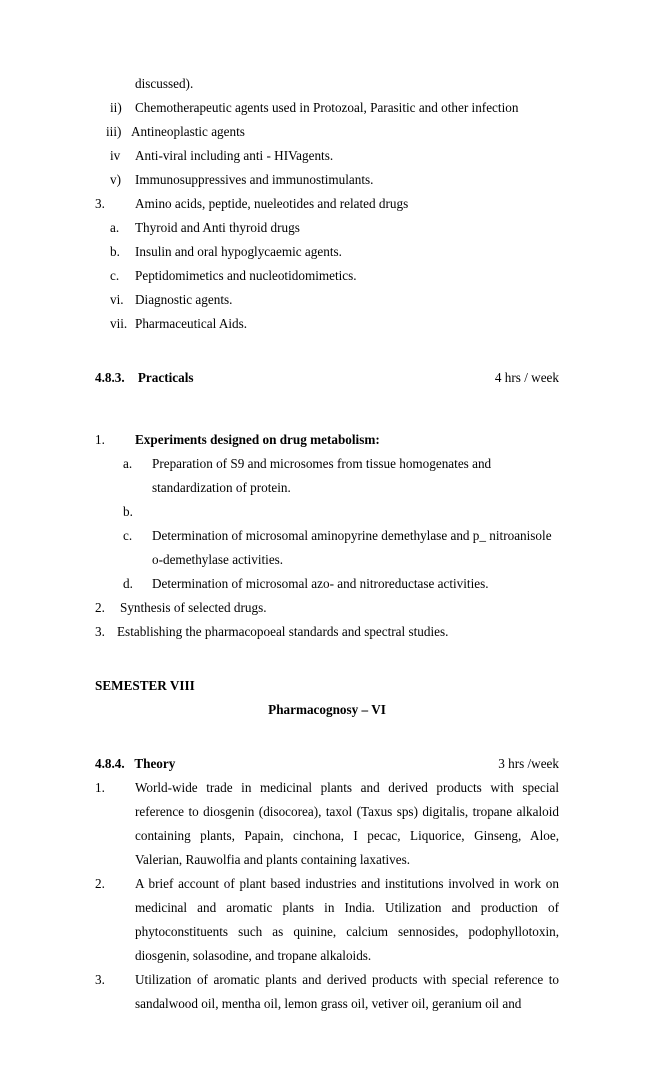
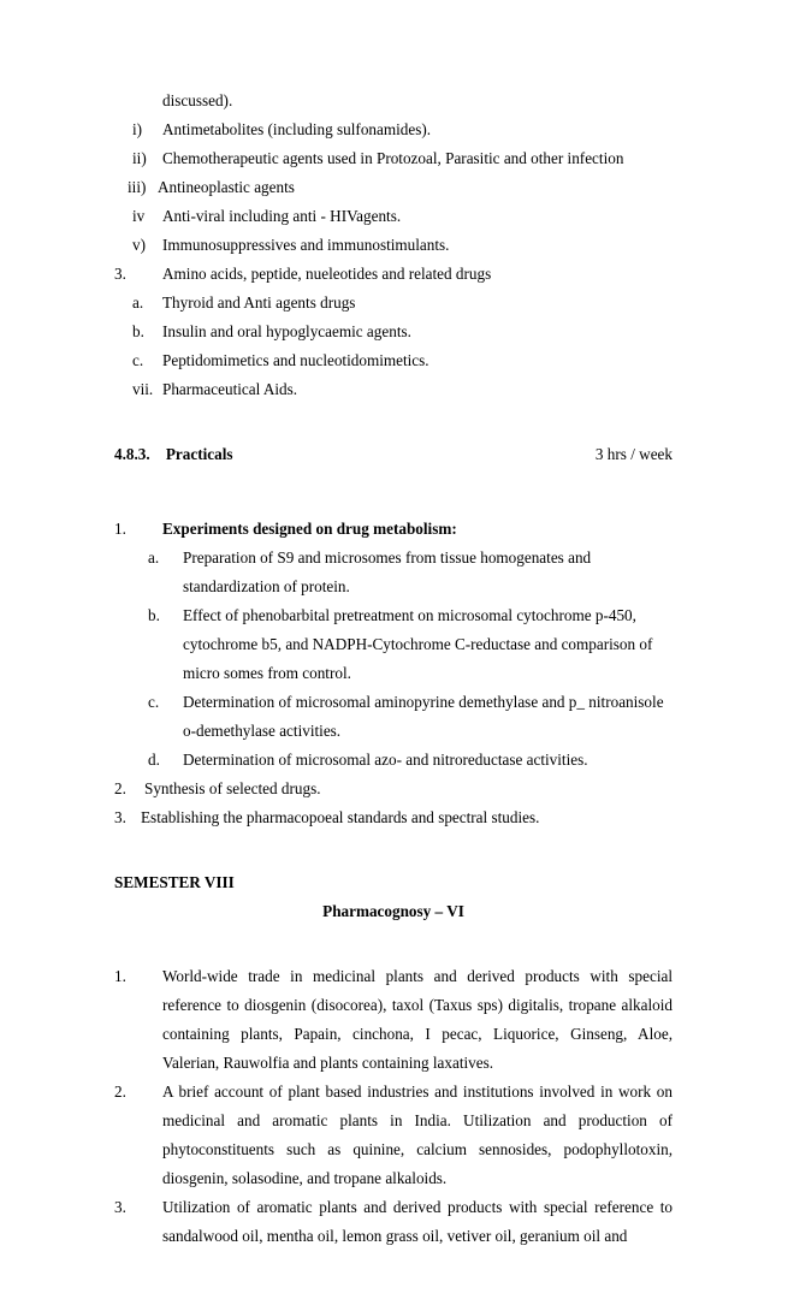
  discussed).
+ i)
+ Antimetabolites (including sulfonamides).
  ii)
  Chemotherapeutic agents used in Protozoal, Parasitic and other infection
  iii)
  Antineoplastic agents
  iv
  Anti-viral including anti - HIVagents.
  v)
  Immunosuppressives and immunostimulants.
  3.
  Amino acids, peptide, nueleotides and related drugs
  a.
- Thyroid and Anti thyroid drugs
+ Thyroid and Anti agents drugs
  b.
  Insulin and oral hypoglycaemic agents.
  c.
  Peptidomimetics and nucleotidomimetics.
- vi.
- Diagnostic agents.
  vii.
  Pharmaceutical Aids.
  4.8.3. Practicals
- 4 hrs / week
+ 3 hrs / week
  1.
  Experiments designed on drug metabolism:
  a.
  Preparation of S9 and microsomes from tissue homogenates and standardization of protein.
  b.
+ Effect of phenobarbital pretreatment on microsomal cytochrome p-450, cytochrome b5, and NADPH-Cytochrome C-reductase and comparison of micro somes from control.
  c.
  Determination of microsomal aminopyrine demethylase and p_ nitroanisole o-demethylase activities.
  d.
  Determination of microsomal azo- and nitroreductase activities.
  2.
  Synthesis of selected drugs.
  3.
  Establishing the pharmacopoeal standards and spectral studies.
  SEMESTER VIII
  Pharmacognosy – VI
- 4.8.4. Theory
- 3 hrs /week
  1.
  World-wide trade in medicinal plants and derived products with special reference to diosgenin (disocorea), taxol (Taxus sps) digitalis, tropane alkaloid containing plants, Papain, cinchona, I pecac, Liquorice, Ginseng, Aloe, Valerian, Rauwolfia and plants containing laxatives.
  2.
  A brief account of plant based industries and institutions involved in work on medicinal and aromatic plants in India. Utilization and production of phytoconstituents such as quinine, calcium sennosides, podophyllotoxin, diosgenin, solasodine, and tropane alkaloids.
  3.
  Utilization of aromatic plants and derived products with special reference to sandalwood oil, mentha oil, lemon grass oil, vetiver oil, geranium oil and
